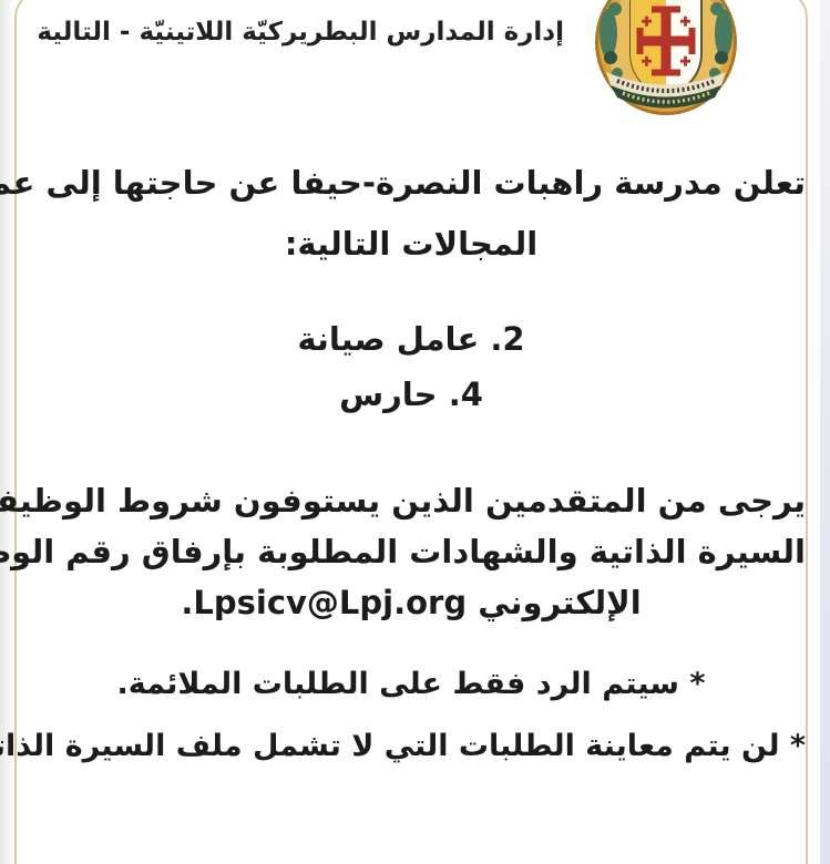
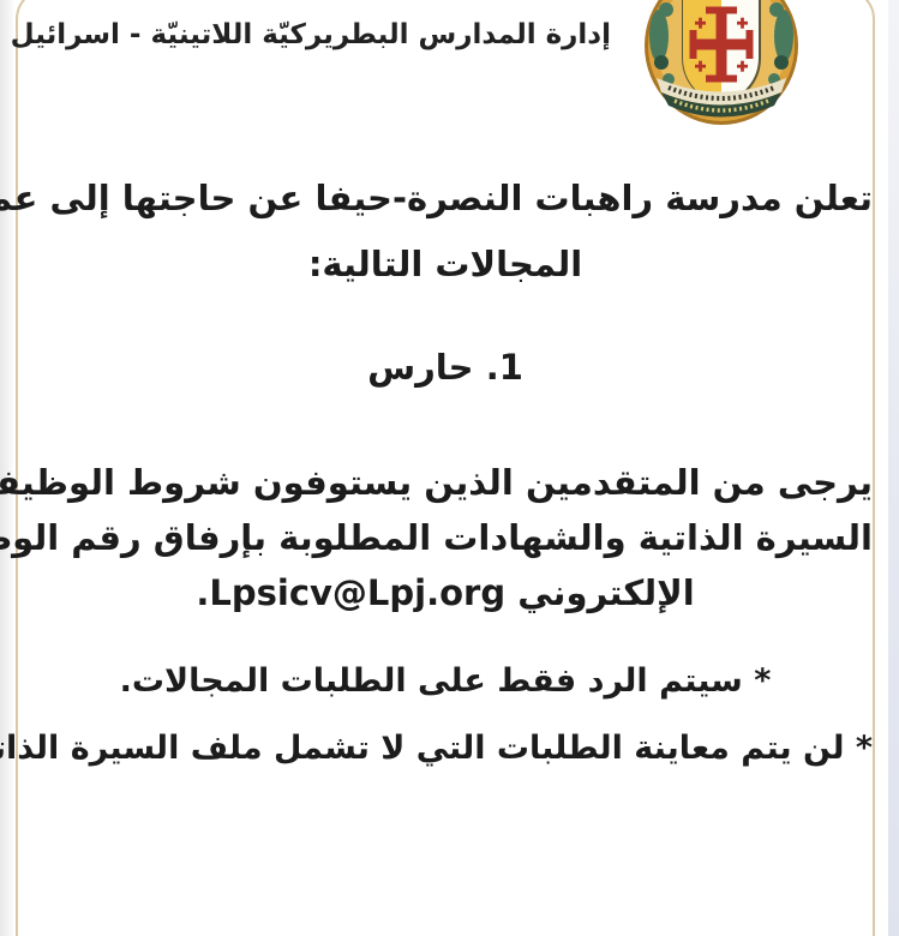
- إدارة المدارس البطريركيّة اللاتينيّة - التالية
+ إدارة المدارس البطريركيّة اللاتينيّة - اسرائيل
  تعلن مدرسة راهبات النصرة-حيفا عن حاجتها إلى عم
  المجالات التالية:
- 2. عامل صيانة
- 4. حارس
+ 1. حارس
  يرجى من المتقدمين الذين يستوفون شروط الوظيف
  السيرة الذاتية والشهادات المطلوبة بإرفاق رقم الو
  الإلكتروني Lpsicv@Lpj.org.
- * سيتم الرد فقط على الطلبات الملائمة.
+ * سيتم الرد فقط على الطلبات المجالات.
  * لن يتم معاينة الطلبات التي لا تشمل ملف السيرة الذا
